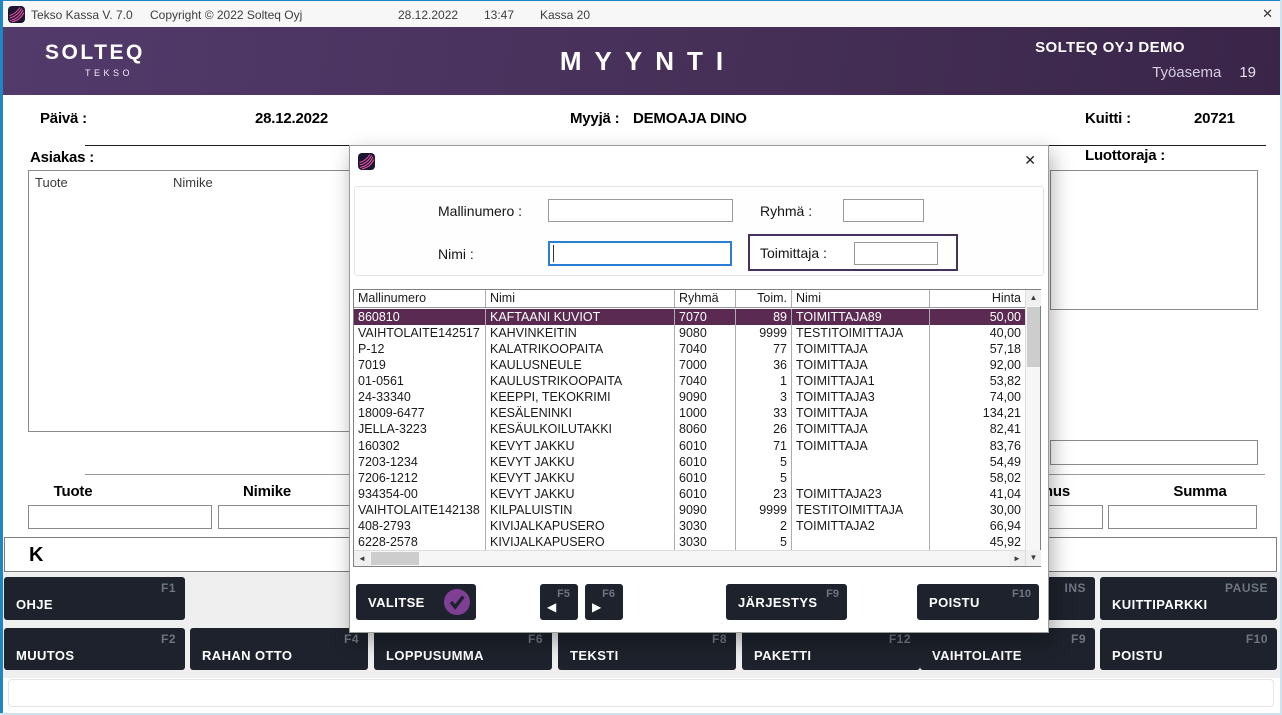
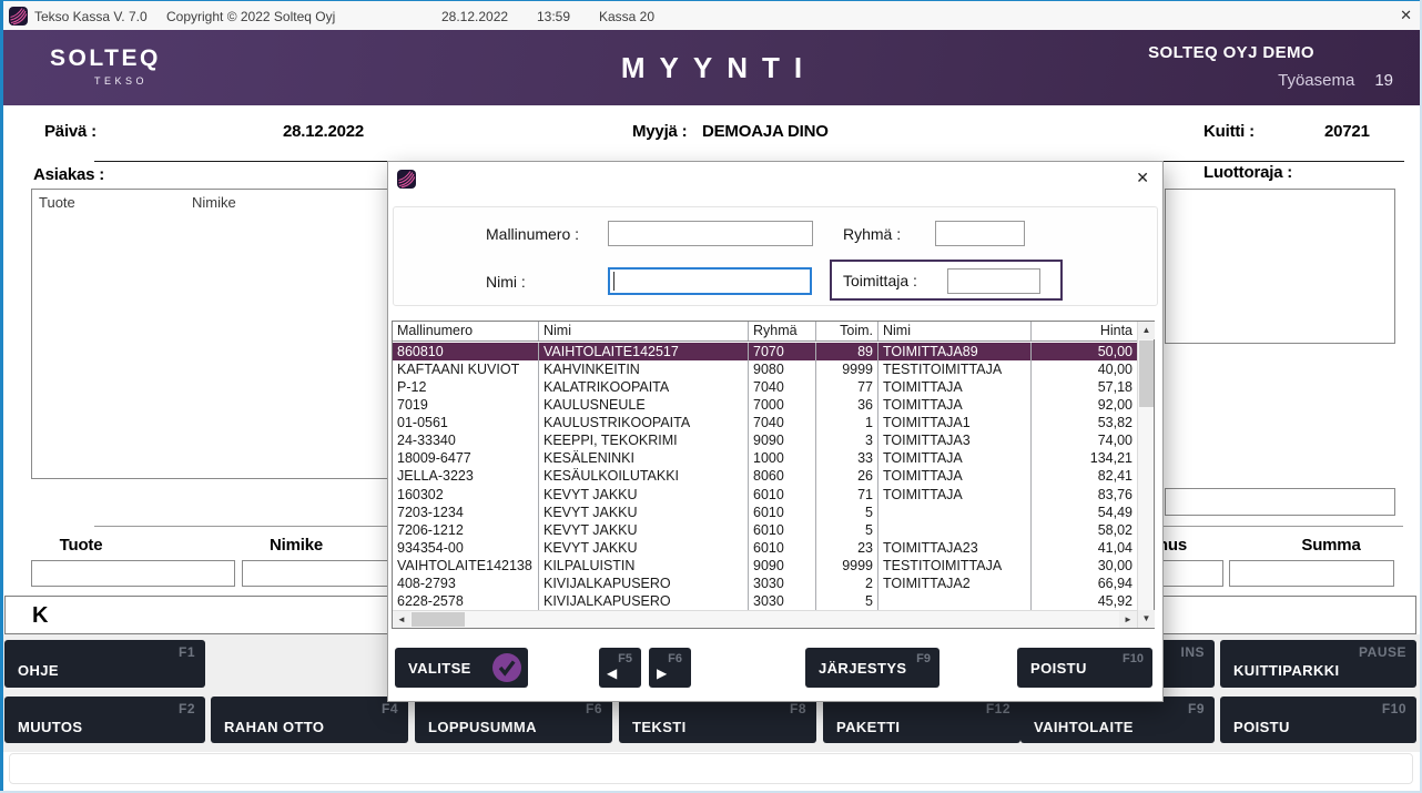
  Tekso Kassa V. 7.0
  Copyright © 2022 Solteq Oyj
  28.12.2022
- 13:47
+ 13:59
  Kassa 20
  ✕
  SOLTEQ
  TEKSO
  MYYNTI
  SOLTEQ OYJ DEMO
  Työasema 19
  Päivä :
  28.12.2022
  Myyjä :
  DEMOAJA DINO
  Kuitti :
  20721
  Asiakas :
  Tuote
  Nimike
  Luottoraja :
  Tuote
  Nimike
  Summa
  K
  OHJE
  F1
  INS
  KUITTIPARKKI
  PAUSE
  MUUTOS
  F2
  RAHAN OTTO
  F4
  LOPPUSUMMA
  F6
  TEKSTI
  F8
  PAKETTI
  F12
  VAIHTOLAITE
  F9
  POISTU
  F10
  ✕
  Mallinumero :
  Ryhmä :
  Nimi :
  Toimittaja :
  Mallinumero
  Nimi
  Ryhmä
  Toim.
  Nimi
  Hinta
  860810
- KAFTAANI KUVIOT
+ VAIHTOLAITE142517
  7070
  89
  TOIMITTAJA89
  50,00
- VAIHTOLAITE142517
+ KAFTAANI KUVIOT
  KAHVINKEITIN
  9080
  9999
  TESTITOIMITTAJA
  40,00
  P-12
  KALATRIKOOPAITA
  7040
  77
  TOIMITTAJA
  57,18
  7019
  KAULUSNEULE
  7000
  36
  TOIMITTAJA
  92,00
  01-0561
  KAULUSTRIKOOPAITA
  7040
  1
  TOIMITTAJA1
  53,82
  24-33340
  KEEPPI, TEKOKRIMI
  9090
  3
  TOIMITTAJA3
  74,00
  18009-6477
  KESÄLENINKI
  1000
  33
  TOIMITTAJA
  134,21
  JELLA-3223
  KESÄULKOILUTAKKI
  8060
  26
  TOIMITTAJA
  82,41
  160302
  KEVYT JAKKU
  6010
  71
  TOIMITTAJA
  83,76
  7203-1234
  KEVYT JAKKU
  6010
  5
  54,49
  7206-1212
  KEVYT JAKKU
  6010
  5
  58,02
  934354-00
  KEVYT JAKKU
  6010
  23
  TOIMITTAJA23
  41,04
  VAIHTOLAITE142138
  KILPALUISTIN
  9090
  9999
  TESTITOIMITTAJA
  30,00
  408-2793
  KIVIJALKAPUSERO
  3030
  2
  TOIMITTAJA2
  66,94
  6228-2578
  KIVIJALKAPUSERO
  3030
  5
  45,92
  ▲
  ▼
  ◄
  ►
  VALITSE
  F5
  ◀
  F6
  ▶
  JÄRJESTYS
  F9
  POISTU
  F10
